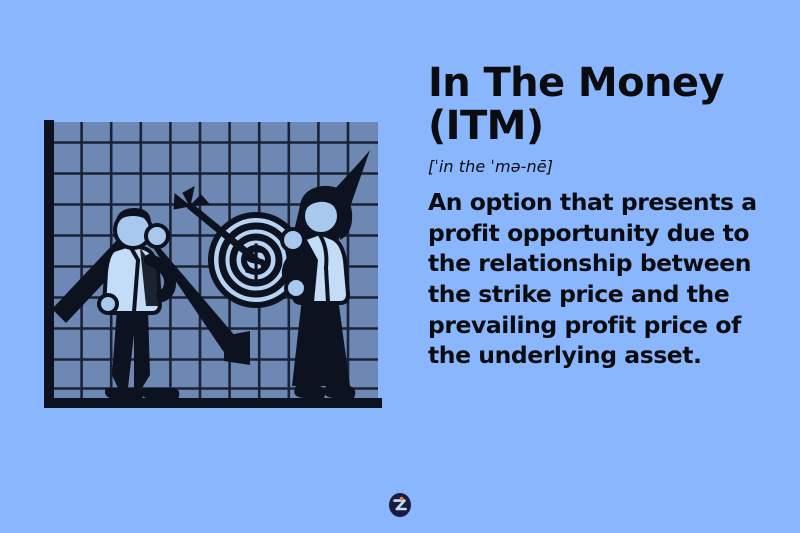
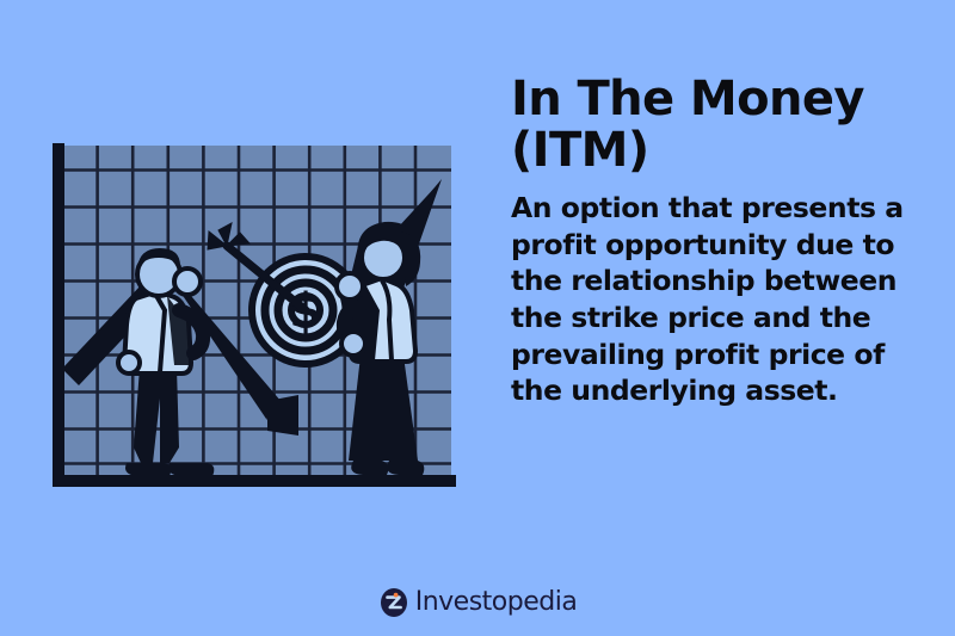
  In The Money
  (ITM)
- [ˈin the ˈmə-nē]
  An option that presents a profit opportunity due to the relationship between the strike price and the prevailing profit price of the underlying asset.
+ Investopedia
